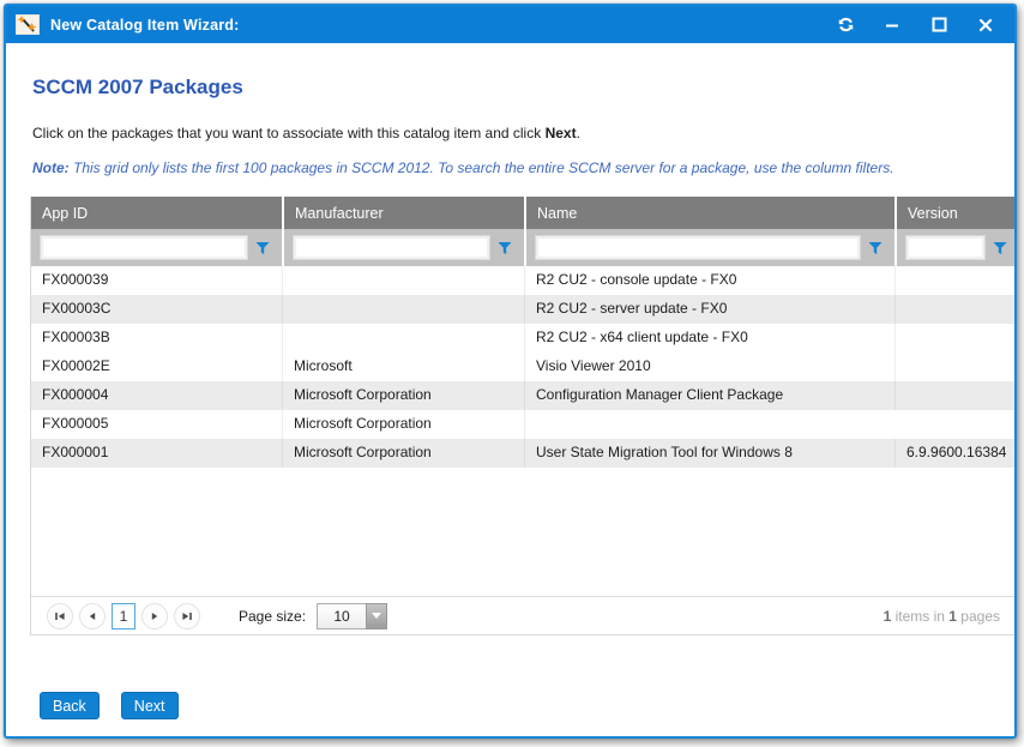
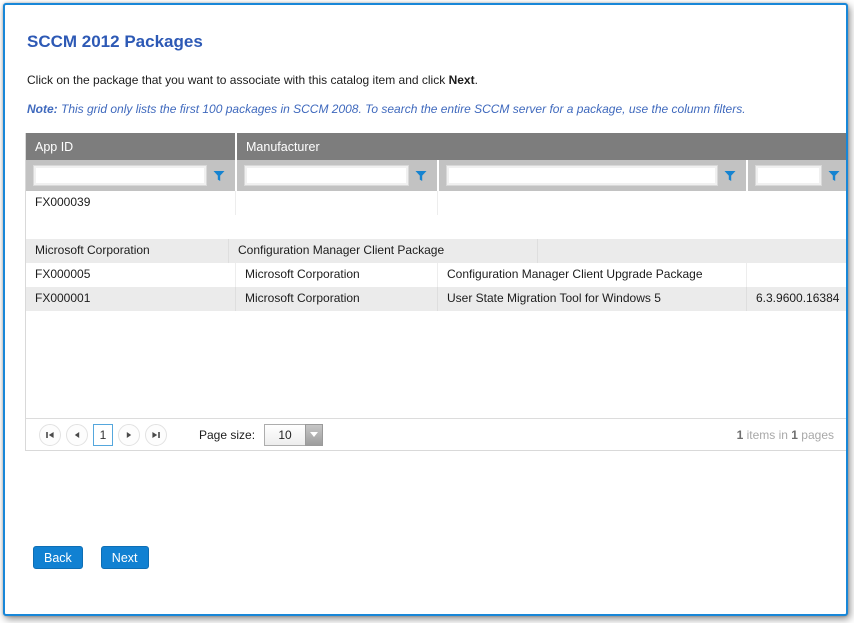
- New Catalog Item Wizard:
- SCCM 2007 Packages
+ SCCM 2012 Packages
- Click on the packages that you want to associate with this catalog item and click Next.
+ Click on the package that you want to associate with this catalog item and click Next.
- Note: This grid only lists the first 100 packages in SCCM 2012. To search the entire SCCM server for a package, use the column filters.
+ Note: This grid only lists the first 100 packages in SCCM 2008. To search the entire SCCM server for a package, use the column filters.
  App ID
  Manufacturer
- Name
- Version
  FX000039
- R2 CU2 - console update - FX0
- FX00003C
- R2 CU2 - server update - FX0
- FX00003B
- R2 CU2 - x64 client update - FX0
- FX00002E
- Microsoft
- Visio Viewer 2010
- FX000004
  Microsoft Corporation
  Configuration Manager Client Package
  FX000005
  Microsoft Corporation
+ Configuration Manager Client Upgrade Package
  FX000001
  Microsoft Corporation
- User State Migration Tool for Windows 8
+ User State Migration Tool for Windows 5
- 6.9.9600.16384
+ 6.3.9600.16384
  1
  Page size:
  10
  1 items in 1 pages
  Back
  Next
